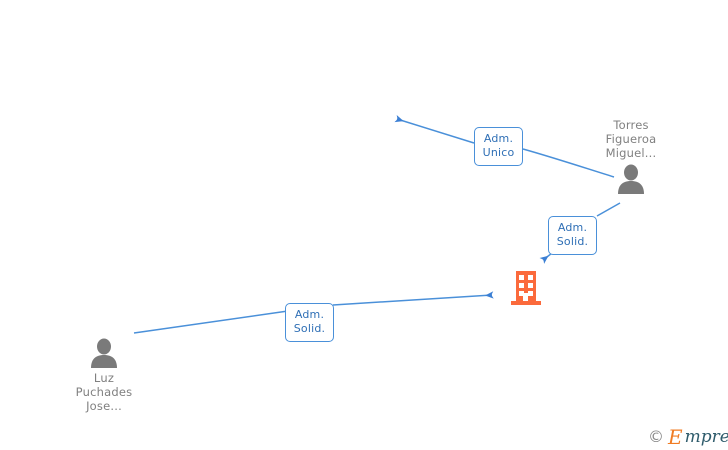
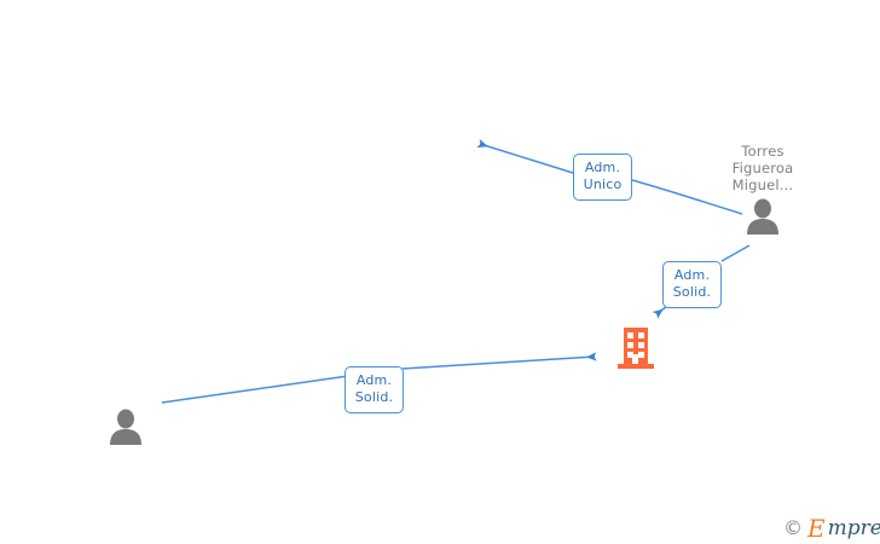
  Torres
  Figueroa
  Miguel...
- Luz
- Puchades
- Jose...
  Adm.
  Unico
  Adm.
  Solid.
  Adm.
  Solid.
  ©
  E
